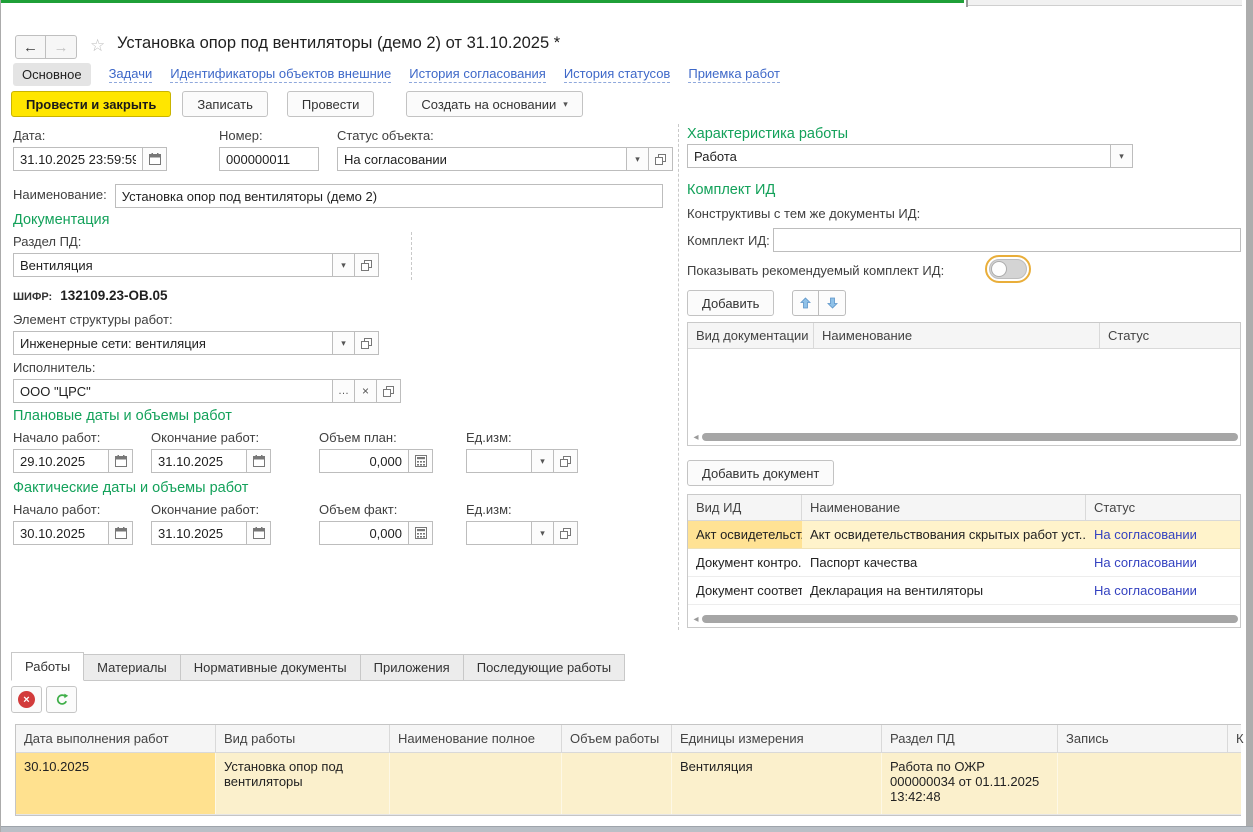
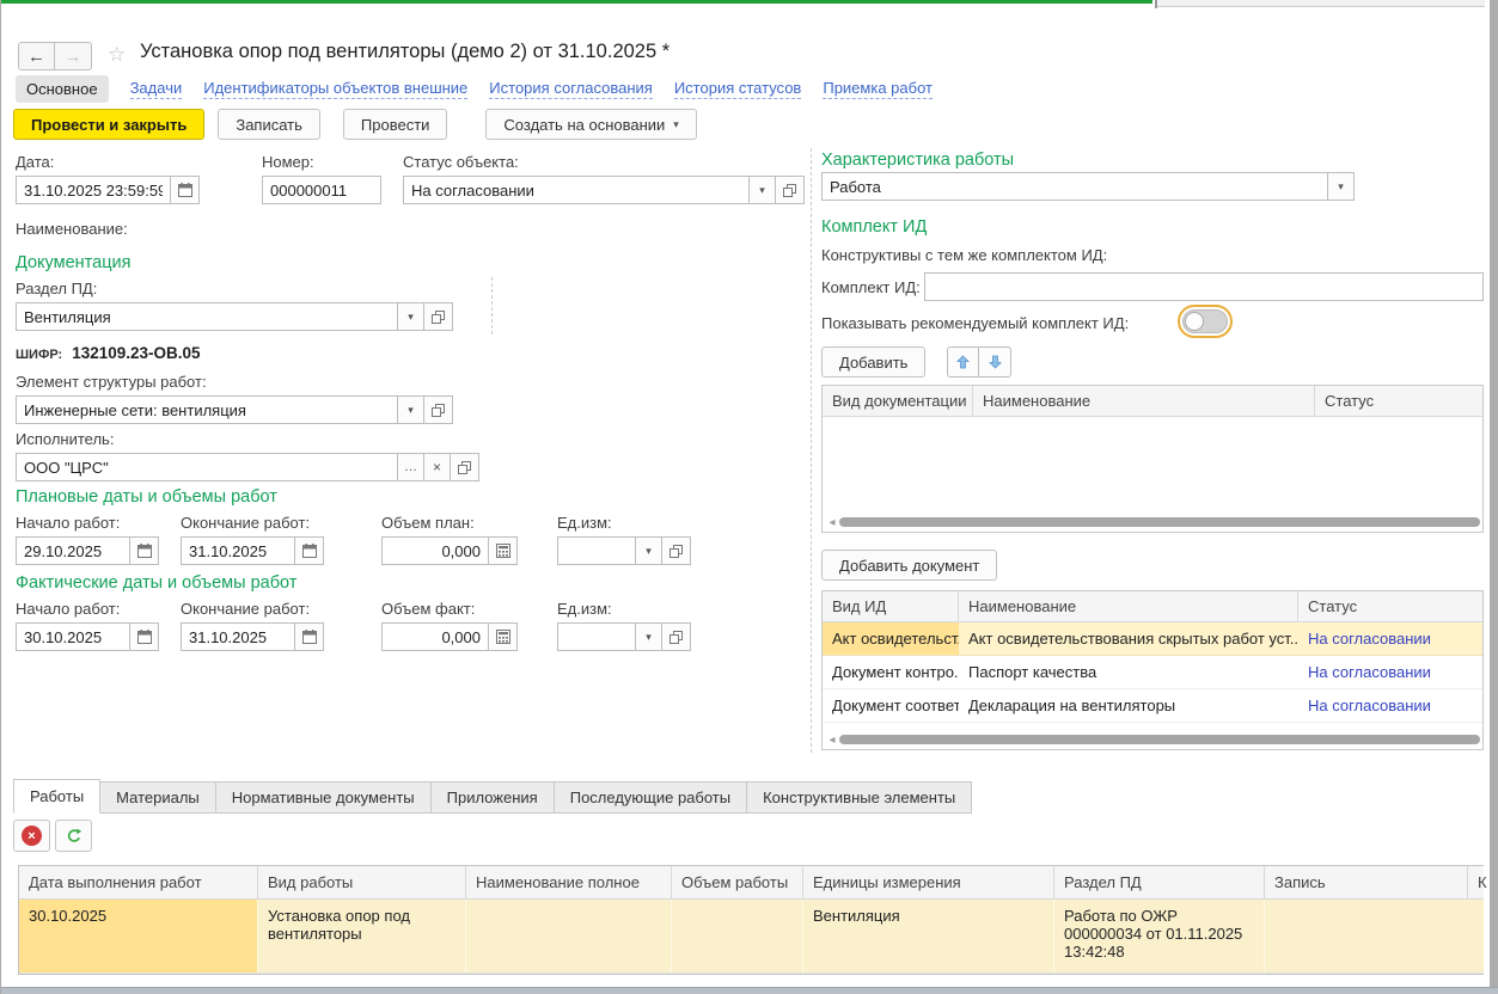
  ←
  →
  ☆
  Установка опор под вентиляторы (демо 2) от 31.10.2025 *
  Основное
  Задачи
  Идентификаторы объектов внешние
  История согласования
  История статусов
  Приемка работ
  Провести и закрыть
  Записать
  Провести
  Создать на основании
  ▾
  Дата:
  31.10.2025 23:59:59
  Номер:
  000000011
  Статус объекта:
  На согласовании
  ▾
  Наименование:
- Установка опор под вентиляторы (демо 2)
  Документация
  Раздел ПД:
  Вентиляция
  ▾
  ШИФР:
  132109.23-ОВ.05
  Элемент структуры работ:
  Инженерные сети: вентиляция
  ▾
  Исполнитель:
  ООО "ЦРС"
  …
  ×
  Плановые даты и объемы работ
  Начало работ:
  29.10.2025
  Окончание работ:
  31.10.2025
  Объем план:
  0,000
  Ед.изм:
  ▾
  Фактические даты и объемы работ
  Начало работ:
  30.10.2025
  Окончание работ:
  31.10.2025
  Объем факт:
  0,000
  Ед.изм:
  ▾
  Характеристика работы
  Работа
  ▾
  Комплект ИД
- Конструктивы с тем же документы ИД:
+ Конструктивы с тем же комплектом ИД:
  Комплект ИД:
  Показывать рекомендуемый комплект ИД:
  Добавить
  Вид документации
  Наименование
  Статус
  ◂
  Добавить документ
  Вид ИД
  Наименование
  Статус
  Акт освидетельст
  Акт освидетельствования скрытых работ уст..
  На согласовании
  Документ контро.
  Паспорт качества
  На согласовании
  Документ соответ
  Декларация на вентиляторы
  На согласовании
  ◂
  Работы
  Материалы
  Нормативные документы
  Приложения
  Последующие работы
+ Конструктивные элементы
  ×
  Дата выполнения работ
  Вид работы
  Наименование полное
  Объем работы
  Единицы измерения
  Раздел ПД
  Запись
  30.10.2025
  Установка опор под вентиляторы
  Вентиляция
  Работа по ОЖР 000000034 от 01.11.2025 13:42:48
